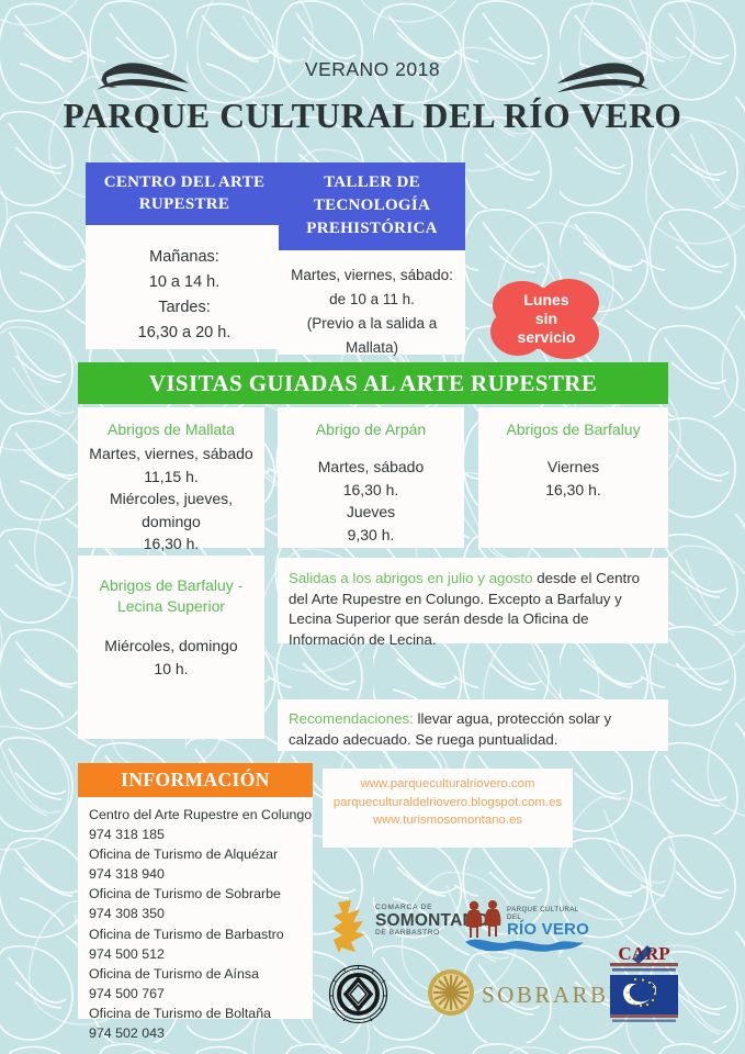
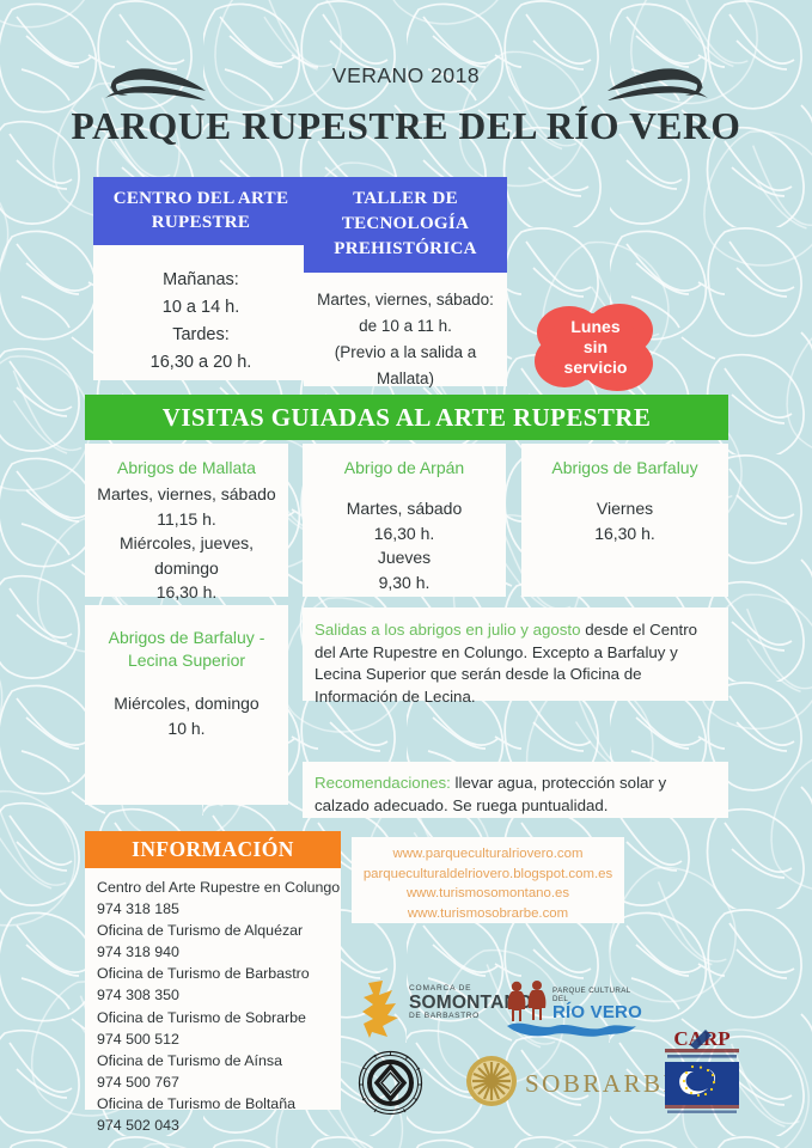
  VERANO 2018
- PARQUE CULTURAL DEL RÍO VERO
+ PARQUE RUPESTRE DEL RÍO VERO
  CENTRO DEL ARTE RUPESTRE
  Mañanas:
  10 a 14 h.
  Tardes:
  16,30 a 20 h.
  TALLER DE TECNOLOGÍA PREHISTÓRICA
  Martes, viernes, sábado:
  de 10 a 11 h.
  (Previo a la salida a
  Mallata)
  Lunes
  sin
  servicio
  VISITAS GUIADAS AL ARTE RUPESTRE
  Abrigos de Mallata
  Martes, viernes, sábado
  11,15 h.
  Miércoles, jueves,
  domingo
  16,30 h.
  Abrigo de Arpán
  Martes, sábado
  16,30 h.
  Jueves
  9,30 h.
  Abrigos de Barfaluy
  Viernes
  16,30 h.
  Abrigos de Barfaluy -
  Lecina Superior
  Miércoles, domingo
  10 h.
  Salidas a los abrigos en julio y agosto desde el Centro del Arte Rupestre en Colungo. Excepto a Barfaluy y Lecina Superior que serán desde la Oficina de Información de Lecina.
  Recomendaciones: llevar agua, protección solar y calzado adecuado. Se ruega puntualidad.
  INFORMACIÓN
  Centro del Arte Rupestre en Colungo
  974 318 185
  Oficina de Turismo de Alquézar
  974 318 940
- Oficina de Turismo de Sobrarbe
+ Oficina de Turismo de Barbastro
  974 308 350
- Oficina de Turismo de Barbastro
+ Oficina de Turismo de Sobrarbe
  974 500 512
  Oficina de Turismo de Aínsa
  974 500 767
  Oficina de Turismo de Boltaña
  974 502 043
  www.parqueculturalriovero.com
  parqueculturaldelriovero.blogspot.com.es
  www.turismosomontano.es
+ www.turismosobrarbe.com
  SOMONTA
  RÍO VERO
  SOBRARB
  CARP
